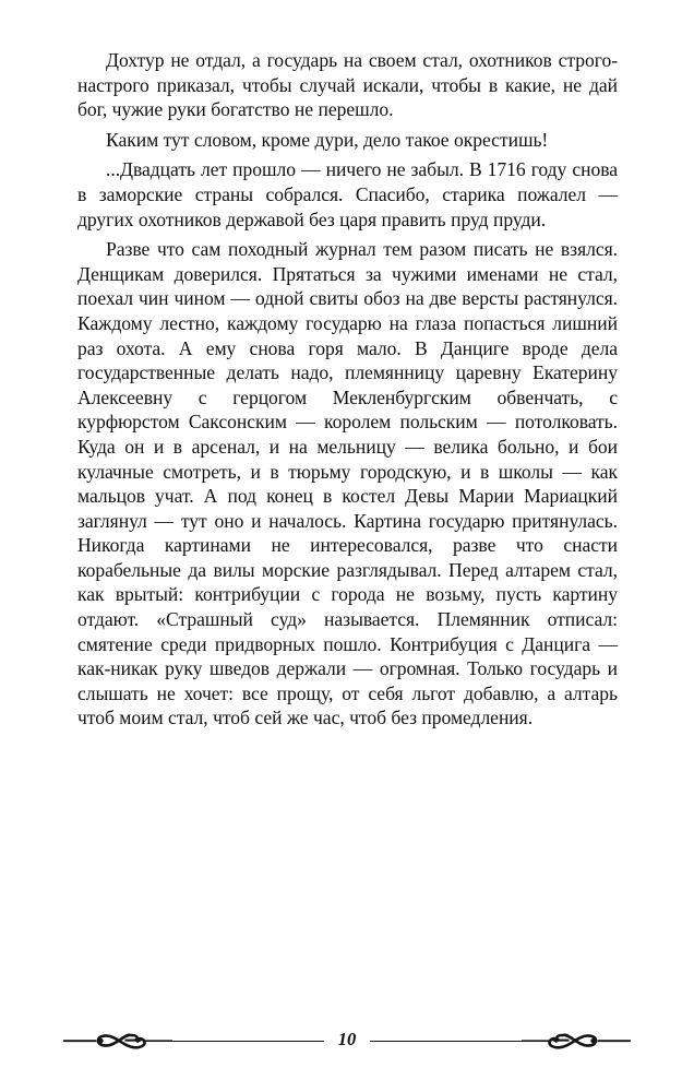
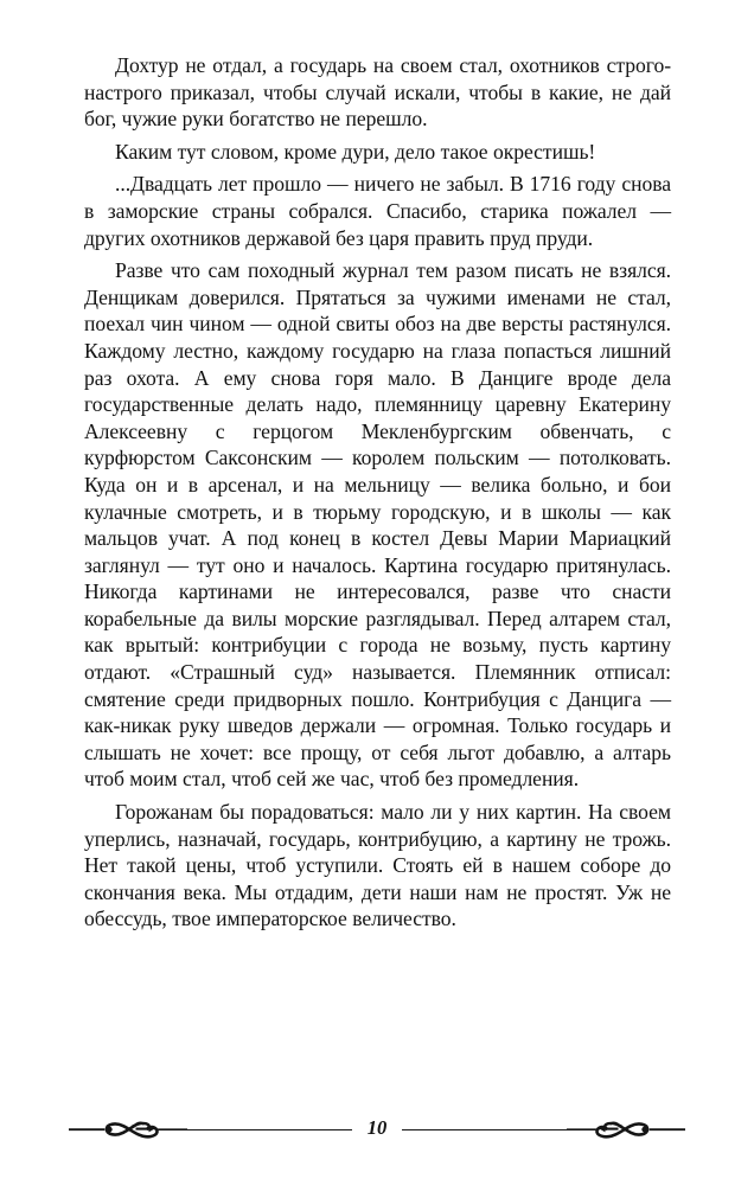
  Дохтур не отдал, а государь на своем стал, охотников строго-настрого приказал, чтобы случай искали, чтобы в какие, не дай бог, чужие руки богатство не перешло.
  Каким тут словом, кроме дури, дело такое окрестишь!
  ...Двадцать лет прошло — ничего не забыл. В 1716 году снова в заморские страны собрался. Спасибо, старика пожалел — других охотников державой без царя править пруд пруди.
  Разве что сам походный журнал тем разом писать не взялся. Денщикам доверился. Прятаться за чужими именами не стал, поехал чин чином — одной свиты обоз на две версты растянулся. Каждому лестно, каждому государю на глаза попасться лишний раз охота. А ему снова горя мало. В Данциге вроде дела государственные делать надо, племянницу царевну Екатерину Алексеевну с герцогом Мекленбургским обвенчать, с курфюрстом Саксонским — королем польским — потолковать. Куда он и в арсенал, и на мельницу — велика больно, и бои кулачные смотреть, и в тюрьму городскую, и в школы — как мальцов учат. А под конец в костел Девы Марии Мариацкий заглянул — тут оно и началось. Картина государю притянулась. Никогда картинами не интересовался, разве что снасти корабельные да вилы морские разглядывал. Перед алтарем стал, как врытый: контрибуции с города не возьму, пусть картину отдают. «Страшный суд» называется. Племянник отписал: смятение среди придворных пошло. Контрибуция с Данцига — как-никак руку шведов держали — огромная. Только государь и слышать не хочет: все прощу, от себя льгот добавлю, а алтарь чтоб моим стал, чтоб сей же час, чтоб без промедления.
+ Горожанам бы порадоваться: мало ли у них картин. На своем уперлись, назначай, государь, контрибуцию, а картину не трожь. Нет такой цены, чтоб уступили. Стоять ей в нашем соборе до скончания века. Мы отдадим, дети наши нам не простят. Уж не обессудь, твое императорское величество.
  10
